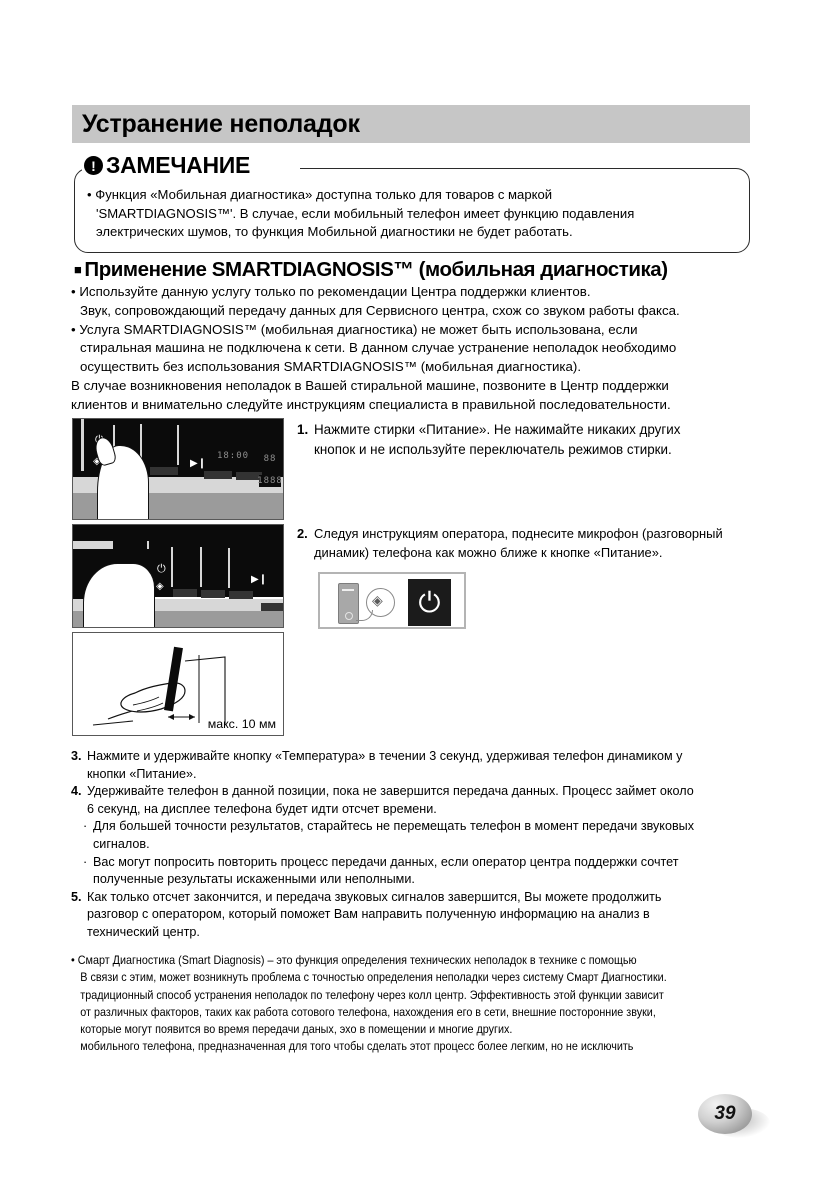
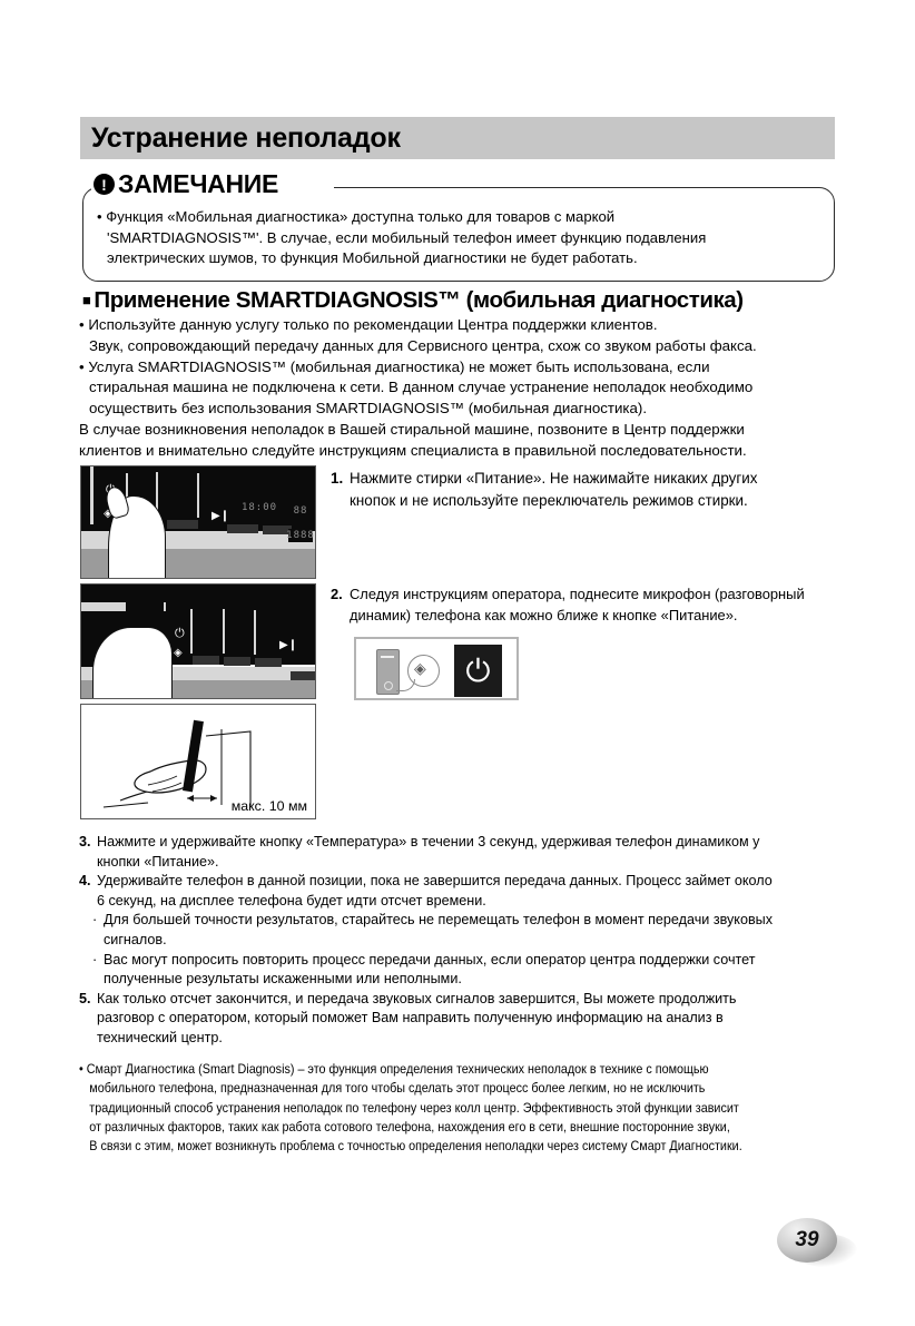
  Устранение неполадок
  !
  ЗАМЕЧАНИЕ
  Функция «Мобильная диагностика» доступна только для товаров с маркой
  'SMARTDIAGNOSIS™'. В случае, если мобильный телефон имеет функцию подавления
  электрических шумов, то функция Мобильной диагностики не будет работать.
  ■ Применение SMARTDIAGNOSIS™ (мобильная диагностика)
  Используйте данную услугу только по рекомендации Центра поддержки клиентов.
  Звук, сопровождающий передачу данных для Сервисного центра, схож со звуком работы факса.
  Услуга SMARTDIAGNOSIS™ (мобильная диагностика) не может быть использована, если
  стиральная машина не подключена к сети. В данном случае устранение неполадок необходимо
  осуществить без использования SMARTDIAGNOSIS™ (мобильная диагностика).
  В случае возникновения неполадок в Вашей стиральной машине, позвоните в Центр поддержки
  клиентов и внимательно следуйте инструкциям специалиста в правильной последовательности.
  18:00
  88
  1888
  ◈
  ▶❙
  ⏻
  ◈
  ▶❙
  макс. 10 мм
  1.
  Нажмите стирки «Питание». Не нажимайте никаких других
  кнопок и не используйте переключатель режимов стирки.
  2.
  Следуя инструкциям оператора, поднесите микрофон (разговорный
  динамик) телефона как можно ближе к кнопке «Питание».
  ◈
  ⏻
  3.
  Нажмите и удерживайте кнопку «Температура» в течении 3 секунд, удерживая телефон динамиком у
  кнопки «Питание».
  4.
  Удерживайте телефон в данной позиции, пока не завершится передача данных. Процесс займет около
  6 секунд, на дисплее телефона будет идти отсчет времени.
  ·
  Для большей точности результатов, старайтесь не перемещать телефон в момент передачи звуковых
  сигналов.
  ·
  Вас могут попросить повторить процесс передачи данных, если оператор центра поддержки сочтет
  полученные результаты искаженными или неполными.
  5.
  Как только отсчет закончится, и передача звуковых сигналов завершится, Вы можете продолжить
  разговор с оператором, который поможет Вам направить полученную информацию на анализ в
  технический центр.
  Смарт Диагностика (Smart Diagnosis) – это функция определения технических неполадок в технике с помощью
- В связи с этим, может возникнуть проблема с точностью определения неполадки через систему Смарт Диагностики.
+ мобильного телефона, предназначенная для того чтобы сделать этот процесс более легким, но не исключить
  традиционный способ устранения неполадок по телефону через колл центр. Эффективность этой функции зависит
  от различных факторов, таких как работа сотового телефона, нахождения его в сети, внешние посторонние звуки,
- которые могут появится во время передачи даных, эхо в помещении и многие других.
- мобильного телефона, предназначенная для того чтобы сделать этот процесс более легким, но не исключить
+ В связи с этим, может возникнуть проблема с точностью определения неполадки через систему Смарт Диагностики.
  39
